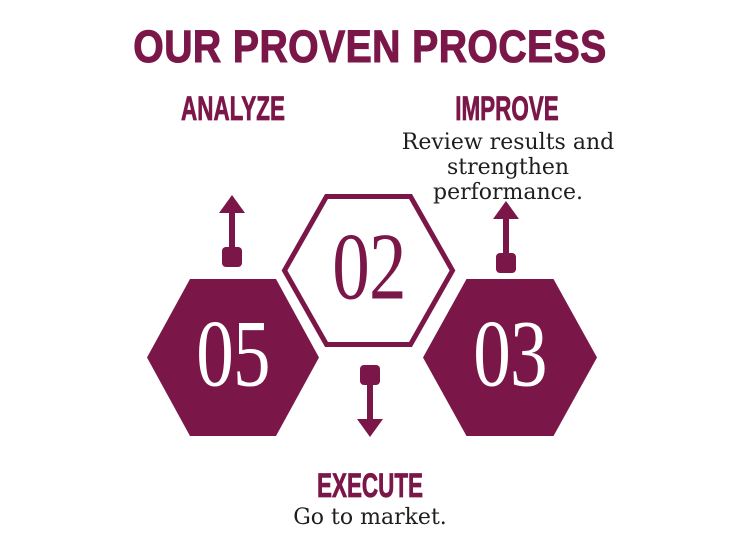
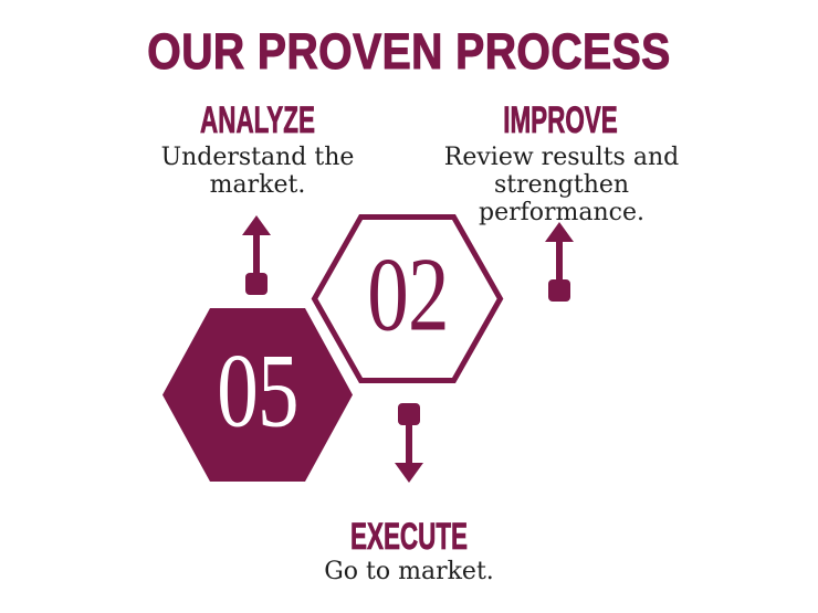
  OUR PROVEN PROCESS
  ANALYZE
+ Understand the
+ market.
  IMPROVE
  Review results and
  strengthen
  performance.
  05
  02
- 03
  EXECUTE
  Go to market.
